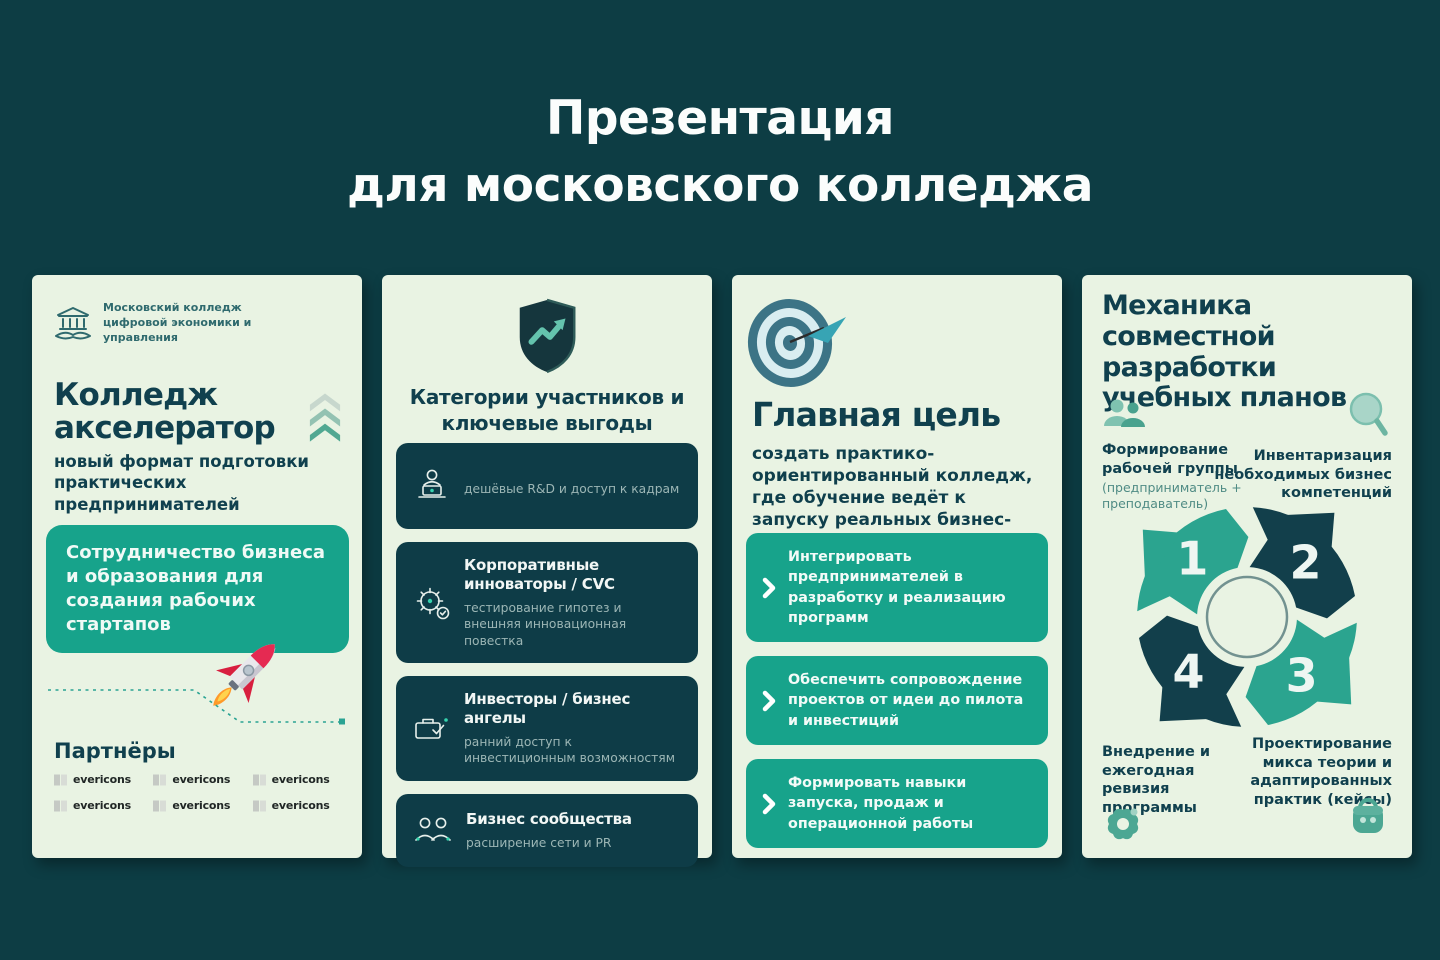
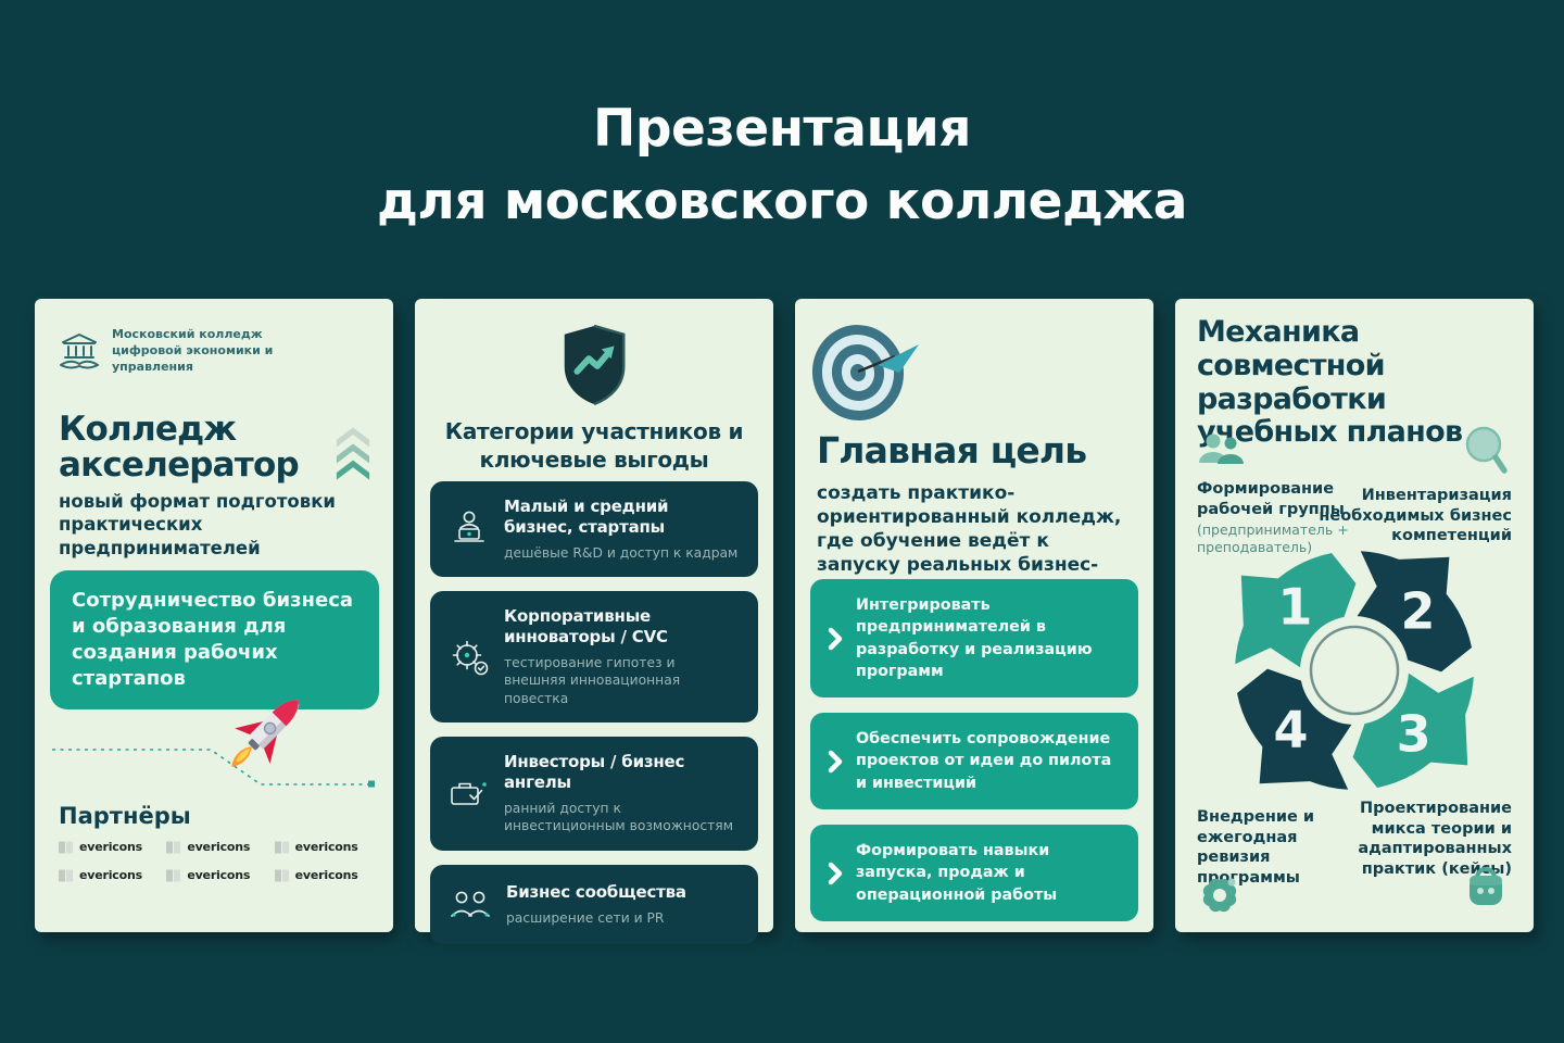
  Презентация
  для московского колледжа
  Московский колледж цифровой экономики и управления
  Колледж акселератор
  новый формат подготовки практических предпринимателей
  Сотрудничество бизнеса и образования для создания рабочих стартапов
  Партнёры
  evericons
  evericons
  evericons
  evericons
  evericons
  evericons
  Категории участников и ключевые выгоды
+ Малый и средний бизнес, стартапы
  дешёвые R&D и доступ к кадрам
  Корпоративные инноваторы / CVC
  тестирование гипотез и внешняя инновационная повестка
  Инвесторы / бизнес ангелы
  ранний доступ к инвестиционным возможностям
  Бизнес сообщества
  расширение сети и PR
  Главная цель
  создать практико-ориентированный колледж, где обучение ведёт к запуску реальных бизнес-
  Интегрировать предпринимателей в разработку и реализацию программ
  Обеспечить сопровождение проектов от идеи до пилота и инвестиций
  Формировать навыки запуска, продаж и операционной работы
  Механика совместной разработки учебных планов
  Формирование рабочей группы
  (предприниматель + преподаватель)
  Инвентаризация необходимых бизнес компетенций
  1
  2
  3
  4
  Внедрение и ежегодная ревизия программы
  Проектирование микса теории и адаптированных практик (кейы)
